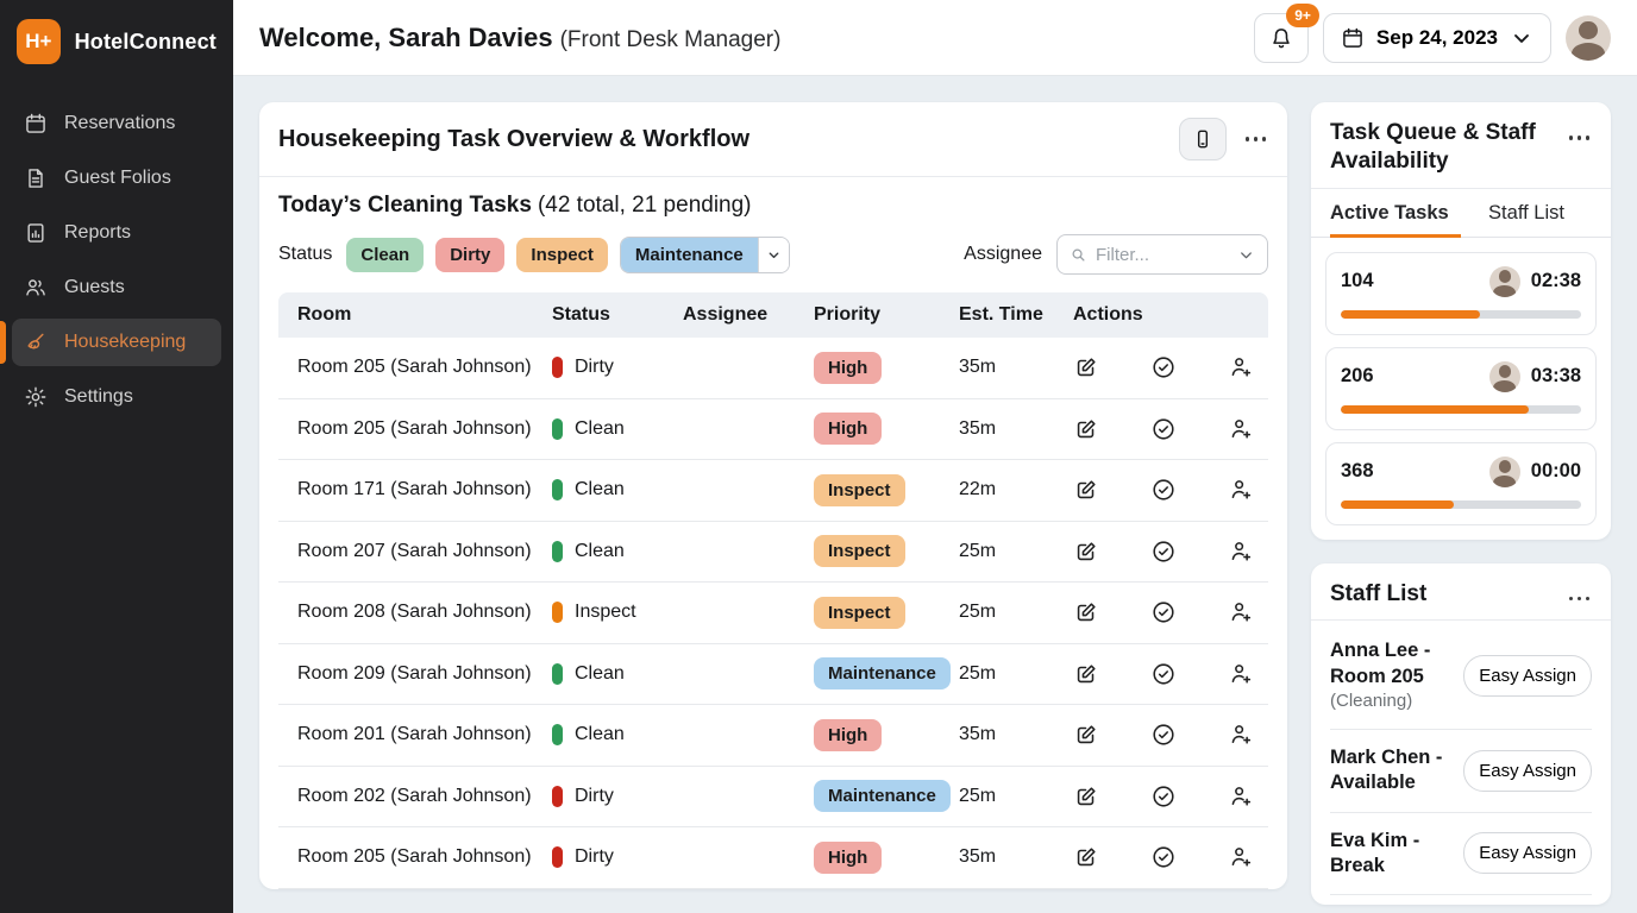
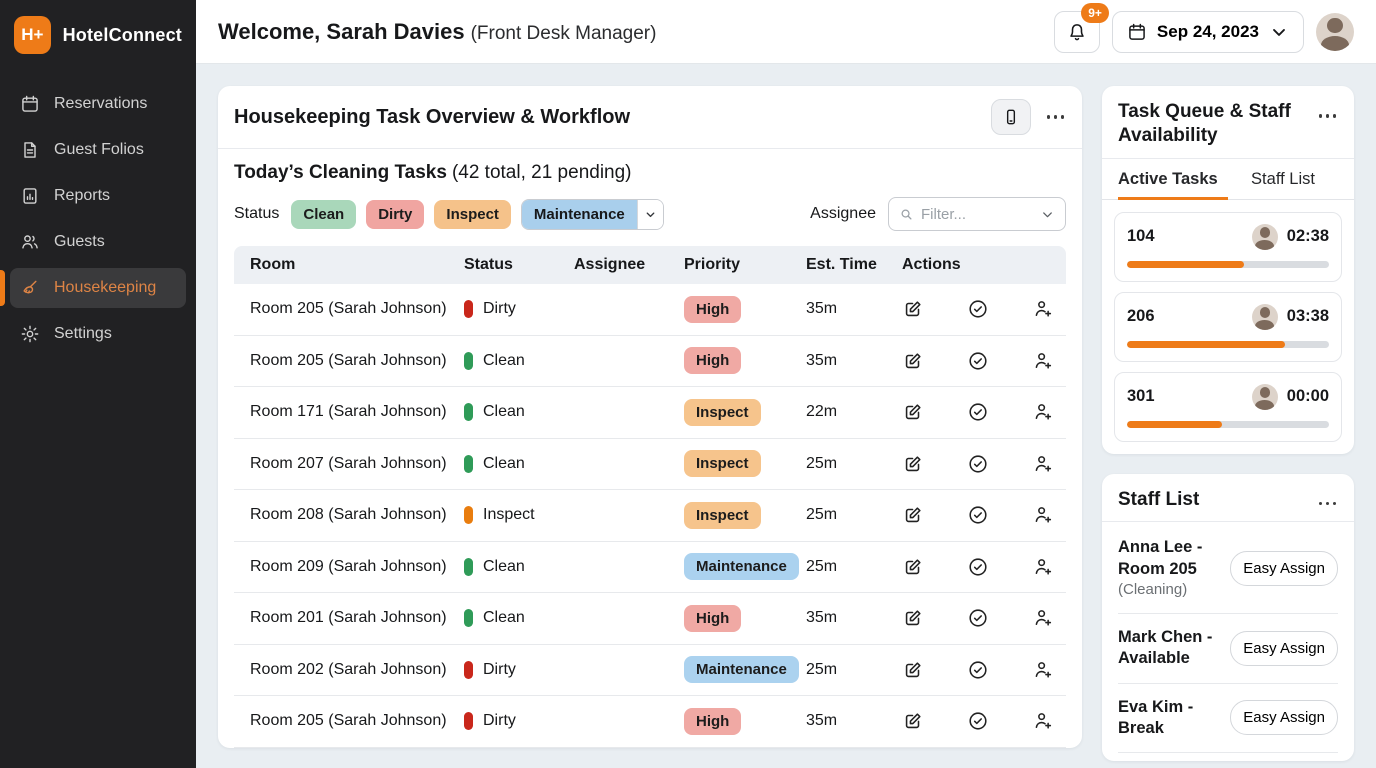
  H+
  HotelConnect
  Reservations
  Guest Folios
  Reports
  Guests
  Housekeeping
  Settings
  Welcome, Sarah Davies (Front Desk Manager)
  9+
  Sep 24, 2023
  Housekeeping Task Overview & Workflow
  Today’s Cleaning Tasks (42 total, 21 pending)
  Status
  Clean
  Dirty
  Inspect
  Maintenance
  Assignee
  Filter...
  Room
  Status
  Assignee
  Priority
  Est. Time
  Actions
  Room 205 (Sarah Johnson)
  Dirty
  High
  35m
  Room 205 (Sarah Johnson)
  Clean
  High
  35m
  Room 171 (Sarah Johnson)
  Clean
  Inspect
  22m
  Room 207 (Sarah Johnson)
  Clean
  Inspect
  25m
  Room 208 (Sarah Johnson)
  Inspect
  Inspect
  25m
  Room 209 (Sarah Johnson)
  Clean
  Maintenance
  25m
  Room 201 (Sarah Johnson)
  Clean
  High
  35m
  Room 202 (Sarah Johnson)
  Dirty
  Maintenance
  25m
  Room 205 (Sarah Johnson)
  Dirty
  High
  35m
  Task Queue & Staff Availability
  Active Tasks
  Staff List
  104
  02:38
  206
  03:38
- 368
+ 301
  00:00
  Staff List
  Anna Lee - Room 205
  (Cleaning)
  Easy Assign
  Mark Chen - Available
  Easy Assign
  Eva Kim - Break
  Easy Assign
